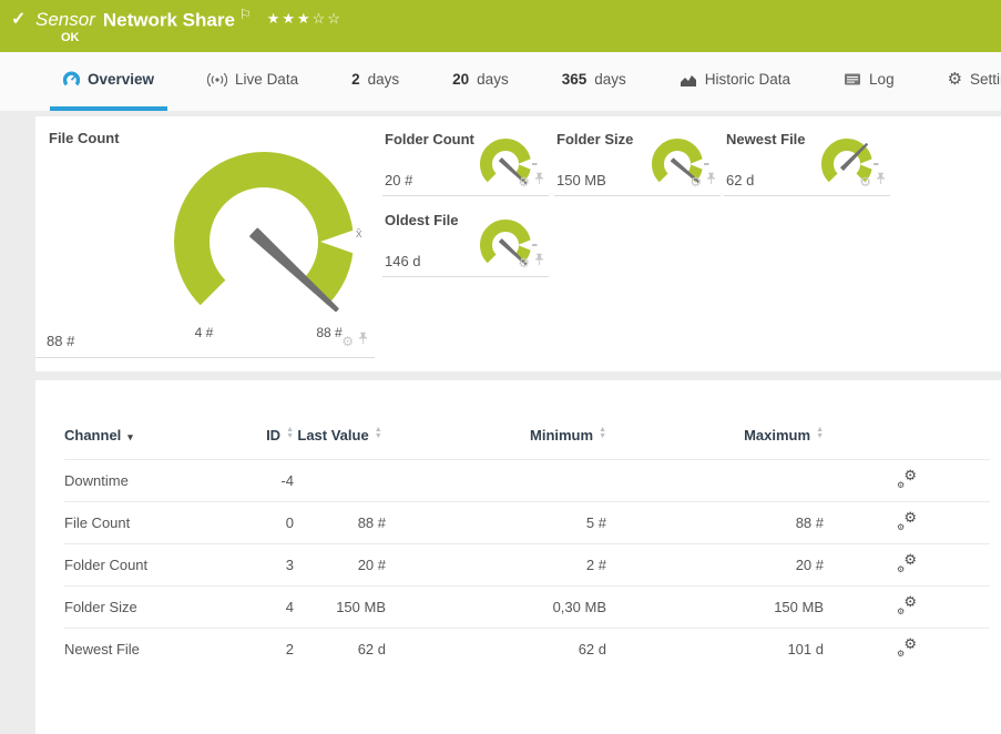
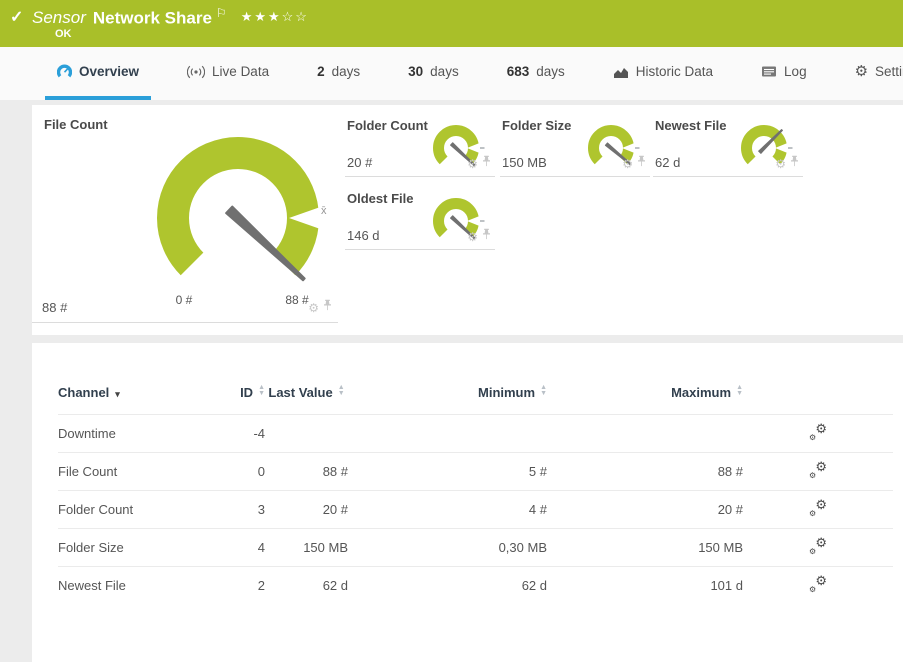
  ✓
  Sensor Network Share ⚐ ★★★☆☆
  OK
  Overview
  Live Data
  2
  days
- 20
+ 30
  days
- 365
+ 683
  days
  Historic Data
  Log
  ⚙
  File Count
  x̄
- 4 #
+ 0 #
  88 #
  88 #
  ⚙
  Folder Count
  20 #
  ⚙
  Folder Size
  150 MB
  ⚙
  Newest File
  62 d
  ⚙
  Oldest File
  146 d
  ⚙
  Channel ▾	ID	Last Value	Minimum	Maximum
  Downtime	-4				⚙⚙
  File Count	0	88 #	5 #	88 #	⚙⚙
- Folder Count	3	20 #	2 #	20 #	⚙⚙
+ Folder Count	3	20 #	4 #	20 #	⚙⚙
  Folder Size	4	150 MB	0,30 MB	150 MB	⚙⚙
  Newest File	2	62 d	62 d	101 d	⚙⚙
